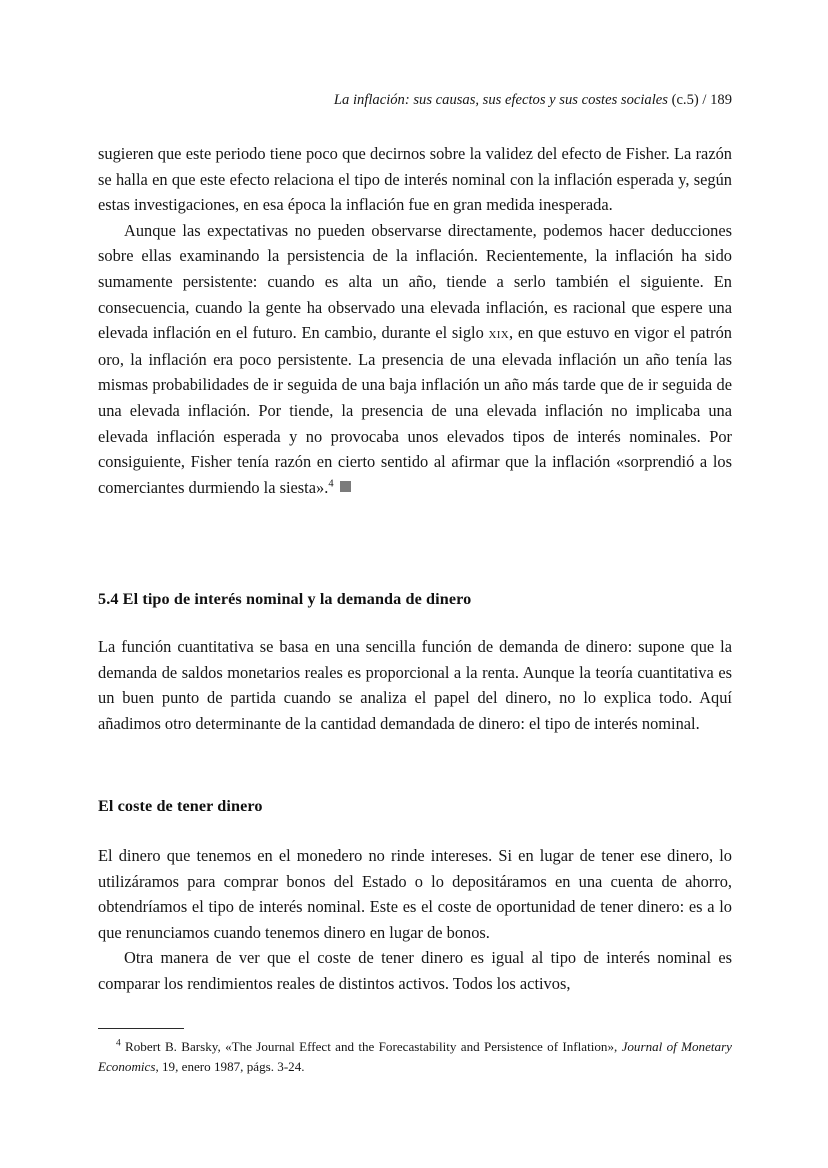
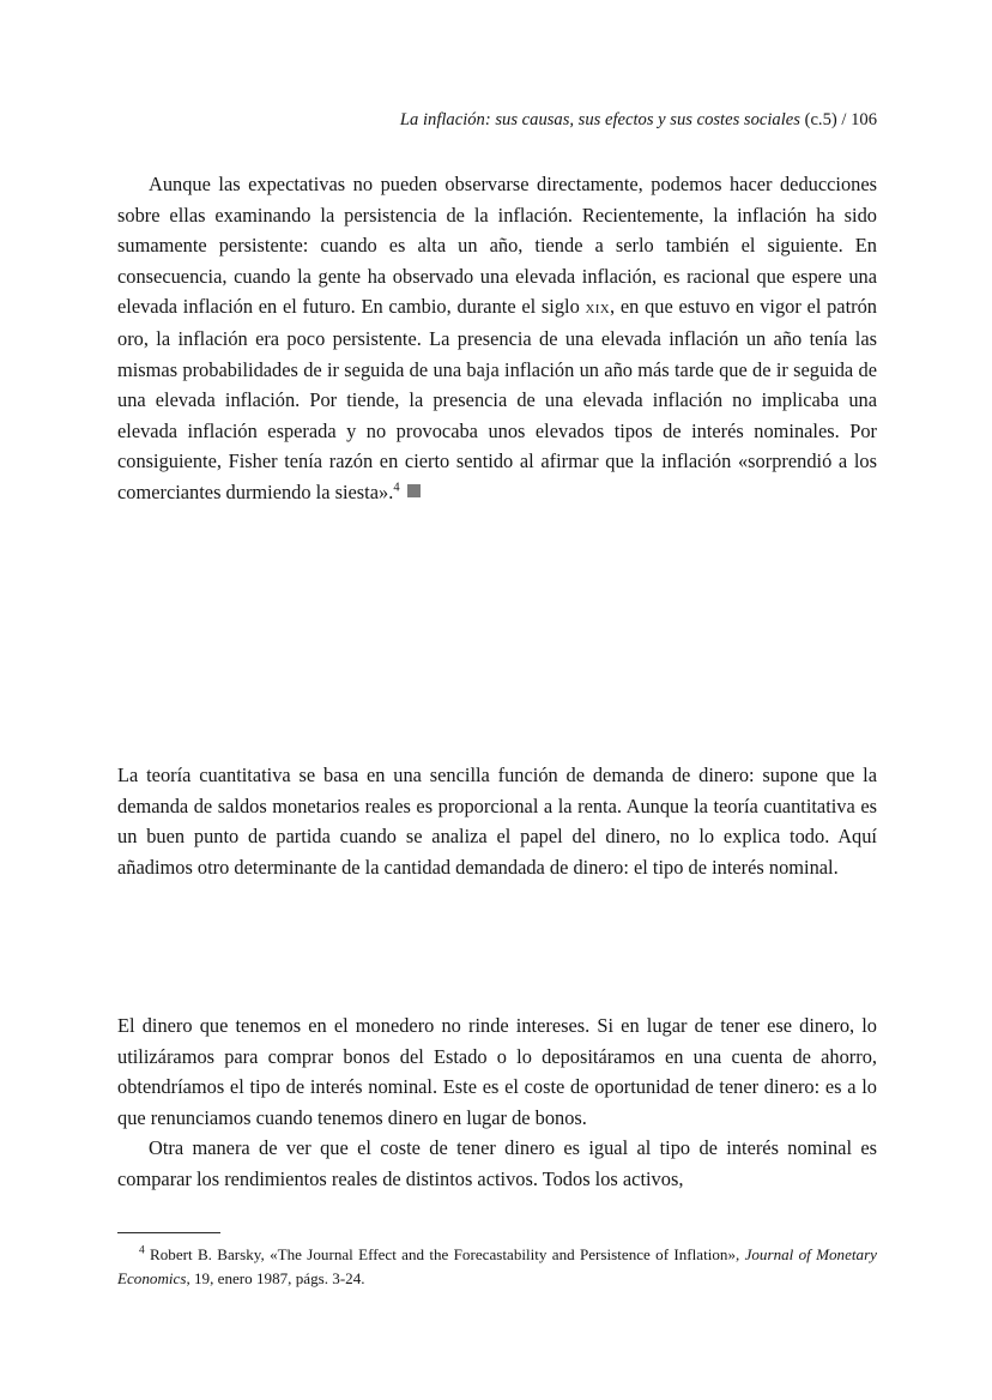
- La inflación: sus causas, sus efectos y sus costes sociales (c.5) / 189
+ La inflación: sus causas, sus efectos y sus costes sociales (c.5) / 106
- sugieren que este periodo tiene poco que decirnos sobre la validez del efecto de Fisher. La razón se halla en que este efecto relaciona el tipo de interés nominal con la inflación esperada y, según estas investigaciones, en esa época la inflación fue en gran medida inesperada.
  Aunque las expectativas no pueden observarse directamente, podemos hacer deducciones sobre ellas examinando la persistencia de la inflación. Recientemente, la inflación ha sido sumamente persistente: cuando es alta un año, tiende a serlo también el siguiente. En consecuencia, cuando la gente ha observado una elevada inflación, es racional que espere una elevada inflación en el futuro. En cambio, durante el siglo xix, en que estuvo en vigor el patrón oro, la inflación era poco persistente. La presencia de una elevada inflación un año tenía las mismas probabilidades de ir seguida de una baja inflación un año más tarde que de ir seguida de una elevada inflación. Por tiende, la presencia de una elevada inflación no implicaba una elevada inflación esperada y no provocaba unos elevados tipos de interés nominales. Por consiguiente, Fisher tenía razón en cierto sentido al afirmar que la inflación «sorprendió a los comerciantes durmiendo la siesta».4
- 5.4 El tipo de interés nominal y la demanda de dinero
- La función cuantitativa se basa en una sencilla función de demanda de dinero: supone que la demanda de saldos monetarios reales es proporcional a la renta. Aunque la teoría cuantitativa es un buen punto de partida cuando se analiza el papel del dinero, no lo explica todo. Aquí añadimos otro determinante de la cantidad demandada de dinero: el tipo de interés nominal.
+ La teoría cuantitativa se basa en una sencilla función de demanda de dinero: supone que la demanda de saldos monetarios reales es proporcional a la renta. Aunque la teoría cuantitativa es un buen punto de partida cuando se analiza el papel del dinero, no lo explica todo. Aquí añadimos otro determinante de la cantidad demandada de dinero: el tipo de interés nominal.
- El coste de tener dinero
  El dinero que tenemos en el monedero no rinde intereses. Si en lugar de tener ese dinero, lo utilizáramos para comprar bonos del Estado o lo depositáramos en una cuenta de ahorro, obtendríamos el tipo de interés nominal. Este es el coste de oportunidad de tener dinero: es a lo que renunciamos cuando tenemos dinero en lugar de bonos.
  Otra manera de ver que el coste de tener dinero es igual al tipo de interés nominal es comparar los rendimientos reales de distintos activos. Todos los activos,
  4 Robert B. Barsky, «The Journal Effect and the Forecastability and Persistence of Inflation», Journal of Monetary Economics, 19, enero 1987, págs. 3-24.
